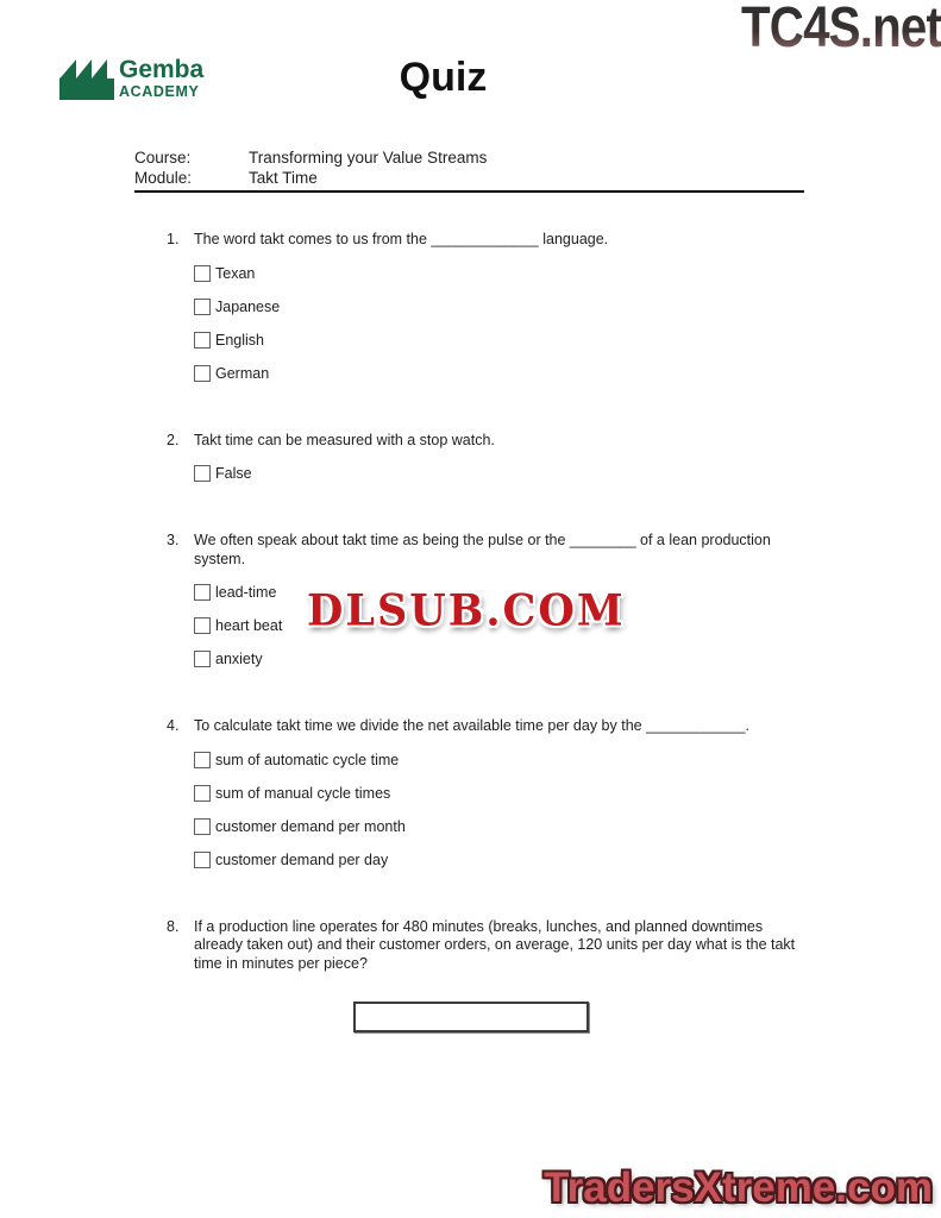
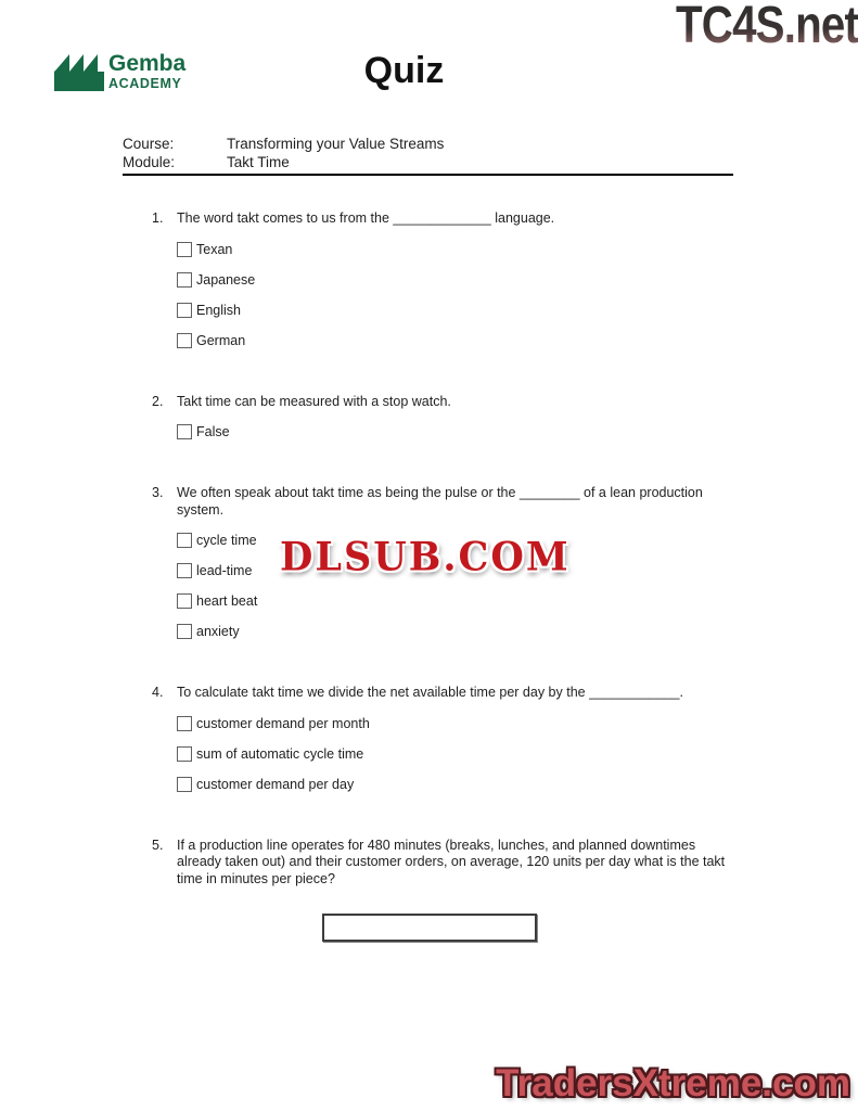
  TC4S.net
  Gemba
  ACADEMY
  Quiz
  Course:
  Transforming your Value Streams
  Module:
  Takt Time
  1.
  The word takt comes to us from the _____________ language.
  Texan
  Japanese
  English
  German
  2.
  Takt time can be measured with a stop watch.
  False
  3.
  We often speak about takt time as being the pulse or the ________ of a lean production system.
+ cycle time
  lead-time
  heart beat
  anxiety
  4.
  To calculate takt time we divide the net available time per day by the ____________.
- sum of automatic cycle time
+ customer demand per month
- sum of manual cycle times
- customer demand per month
+ sum of automatic cycle time
  customer demand per day
- 8.
+ 5.
  If a production line operates for 480 minutes (breaks, lunches, and planned downtimes already taken out) and their customer orders, on average, 120 units per day what is the takt time in minutes per piece?
  DLSUB.COM
  TradersXtreme.com
